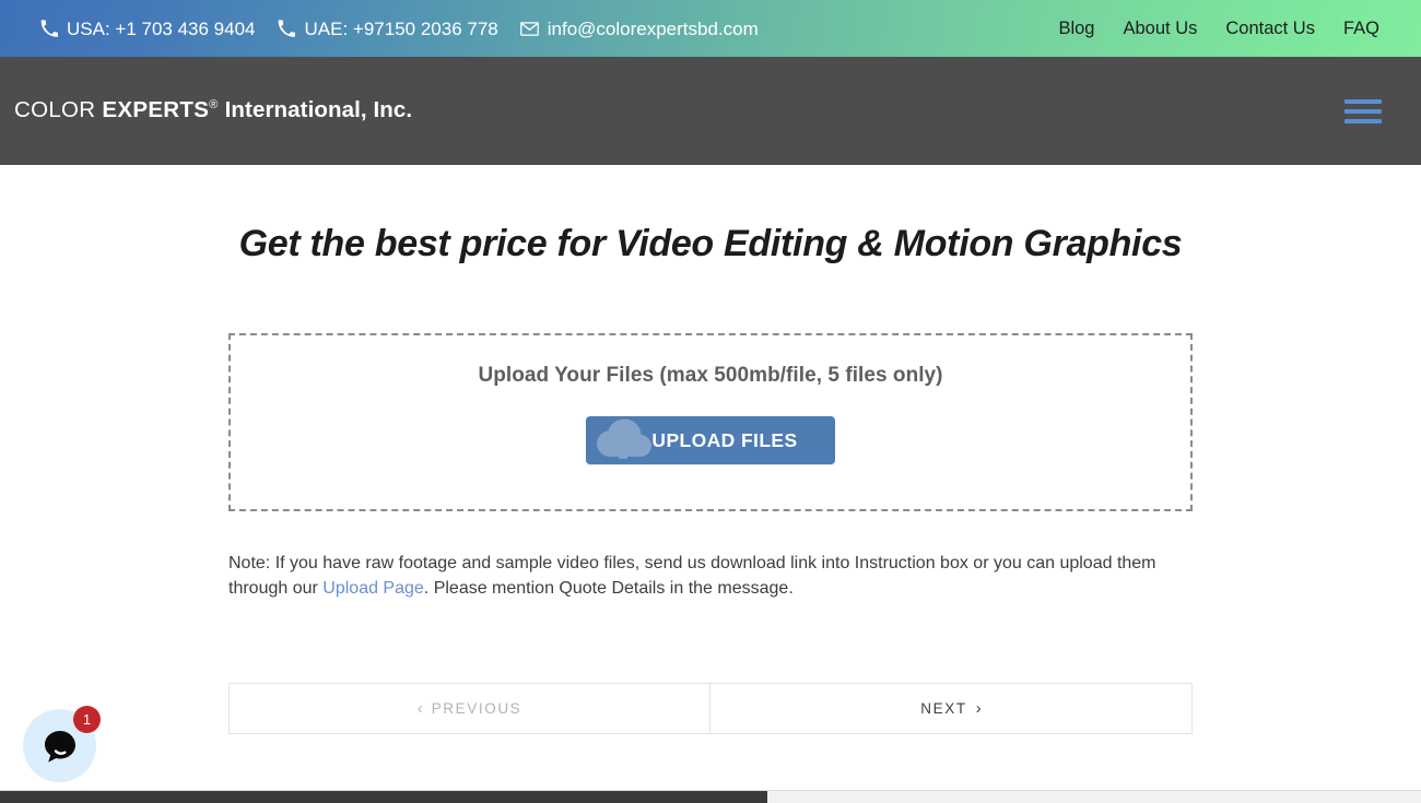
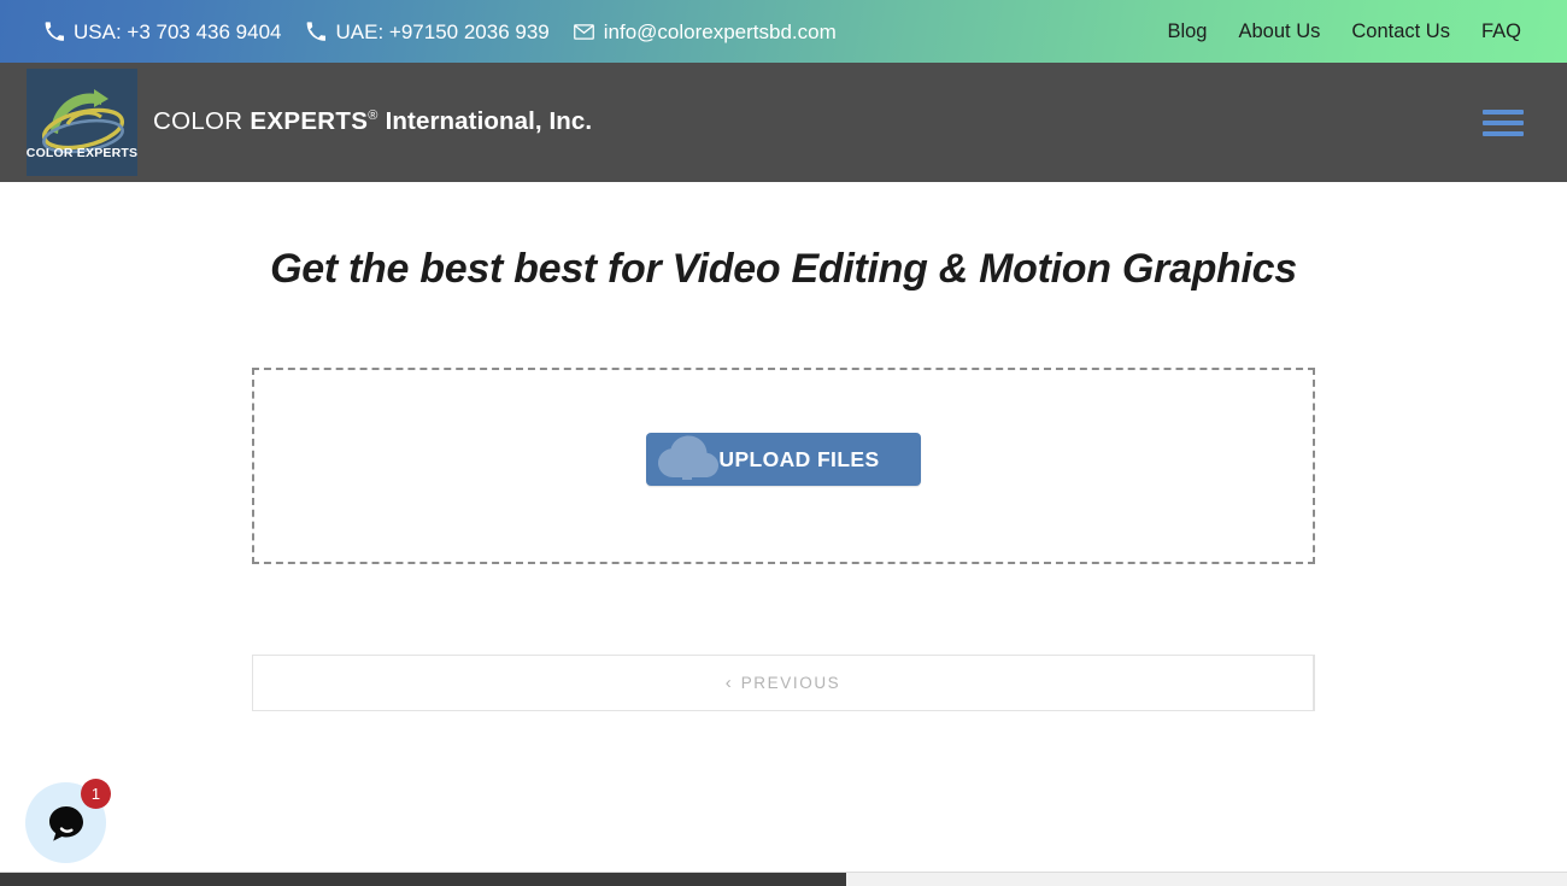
- USA: +1 703 436 9404
+ USA: +3 703 436 9404
- UAE: +97150 2036 778
+ UAE: +97150 2036 939
  info@colorexpertsbd.com
  Blog
  About Us
  Contact Us
  FAQ
+ COLOR EXPERTS
  COLOR EXPERTS® International, Inc.
- Get the best price for Video Editing & Motion Graphics
+ Get the best best for Video Editing & Motion Graphics
- Upload Your Files (max 500mb/file, 5 files only)
  UPLOAD FILES
- Note: If you have raw footage and sample video files, send us download link into Instruction box or you can upload them through our Upload Page. Please mention Quote Details in the message.
  ‹
  PREVIOUS
- NEXT
- ›
  1
